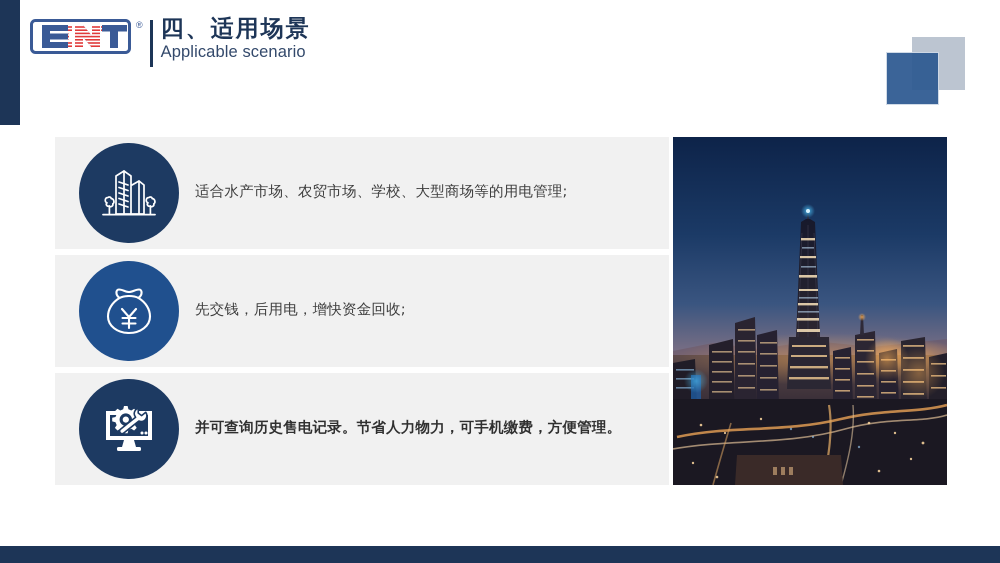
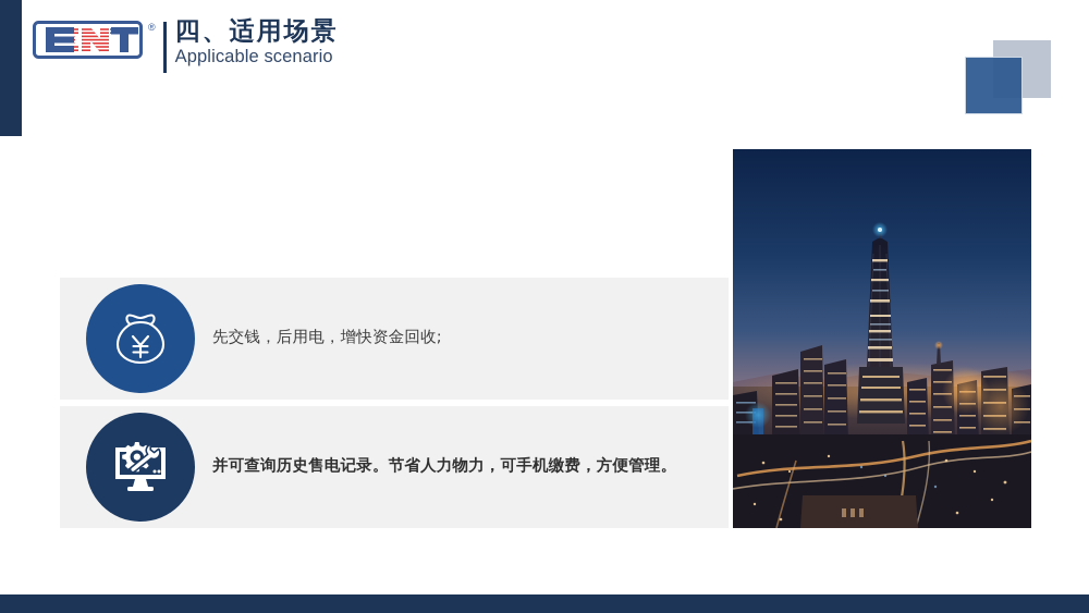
  ®
  四、适用场景
  Applicable scenario
- 适合水产市场、农贸市场、学校、大型商场等的用电管理;
  先交钱，后用电，增快资金回收;
  并可查询历史售电记录。节省人力物力，可手机缴费，方便管理。
